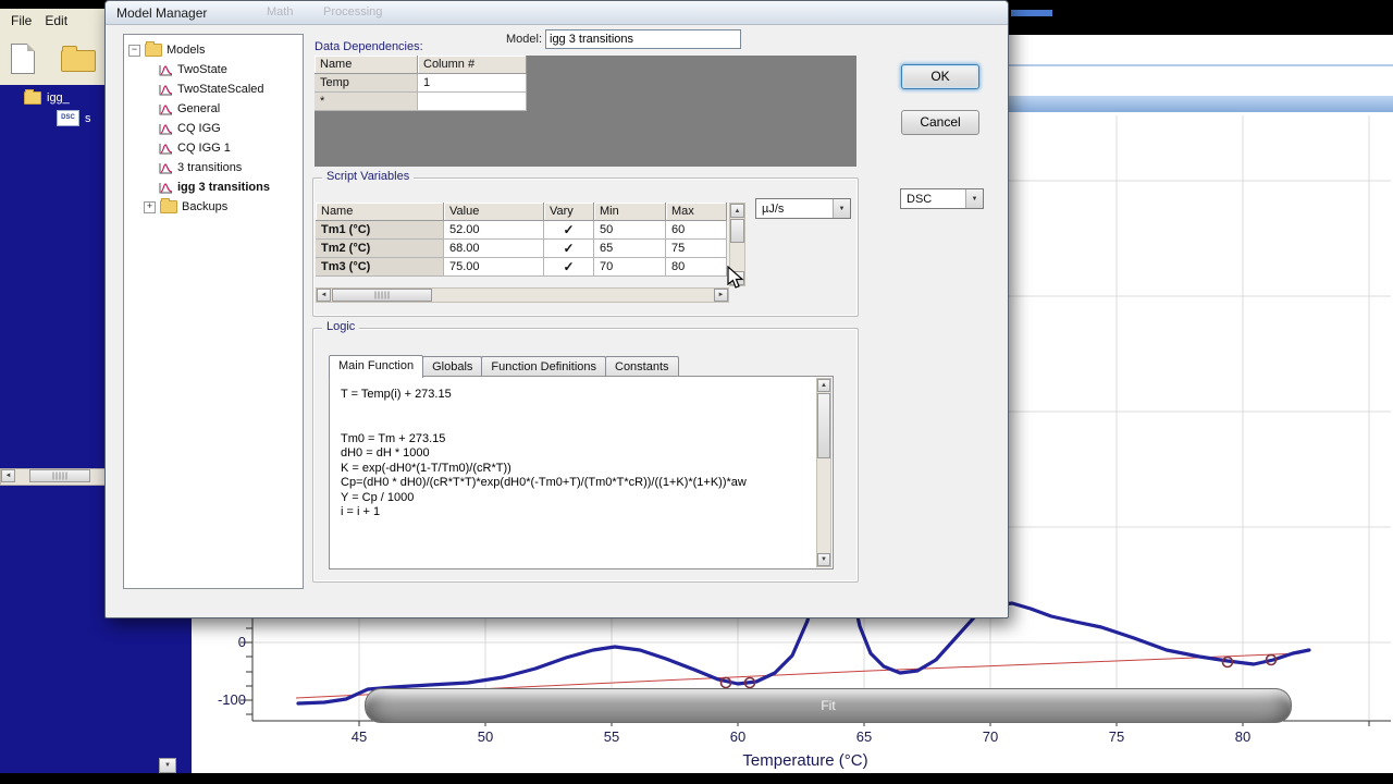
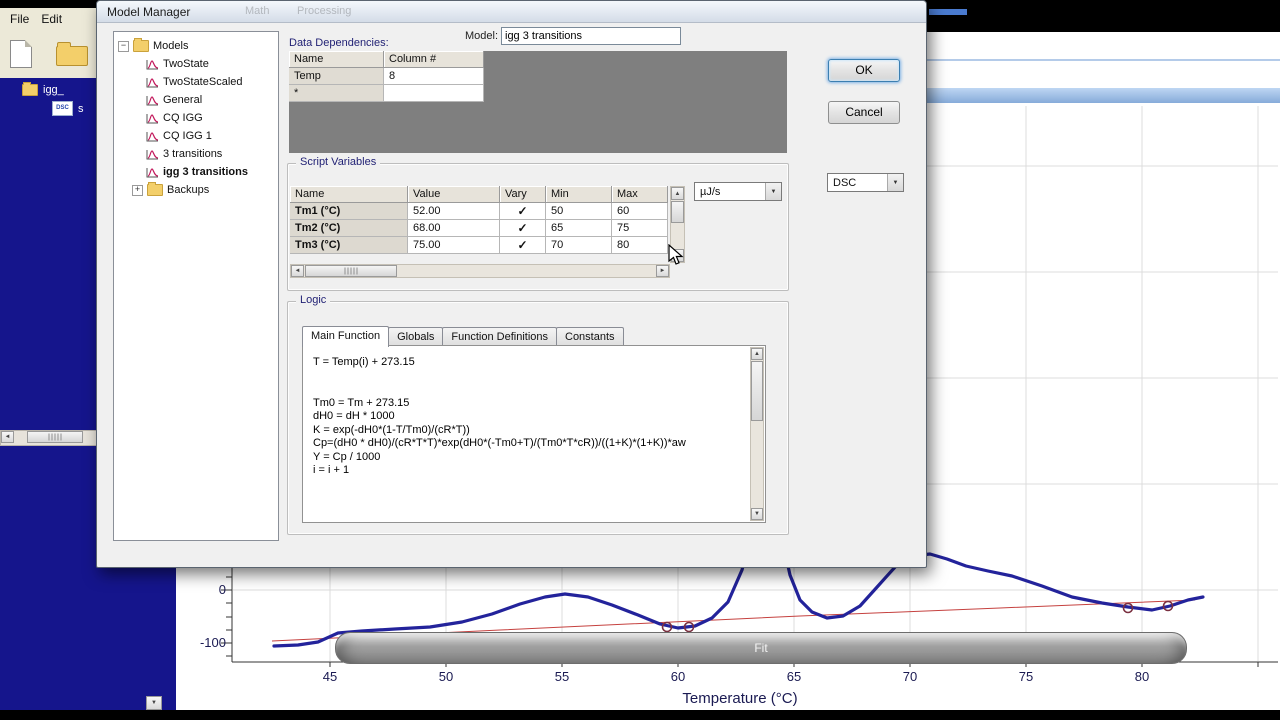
  File
  Edit
  0
  -100
  45
  50
  55
  60
  65
  70
  75
  80
  Temperature (°C)
  Fit
  igg_
  s
  Model Manager
  Math
  Processing
  −
  Models
  TwoState
  TwoStateScaled
  General
  CQ IGG
  CQ IGG 1
  3 transitions
  igg 3 transitions
  +
  Backups
  Model:
  igg 3 transitions
  Data Dependencies:
  Name
  Column #
  Temp
- 1
+ 8
  *
  OK
  Cancel
  Script Variables
  Name
  Value
  Vary
  Min
  Max
  Tm1 (°C)
  52.00
  ✓
  50
  60
  Tm2 (°C)
  68.00
  ✓
  65
  75
  Tm3 (°C)
  75.00
  ✓
  70
  80
  µJ/s
  DSC
  Logic
  Main Function
  Globals
  Function Definitions
  Constants
  T = Temp(i) + 273.15
  Tm0 = Tm + 273.15
  dH0 = dH * 1000
  K = exp(-dH0*(1-T/Tm0)/(cR*T))
  Cp=(dH0 * dH0)/(cR*T*T)*exp(dH0*(-Tm0+T)/(Tm0*T*cR))/((1+K)*(1+K))*aw
  Y = Cp / 1000
  i = i + 1
